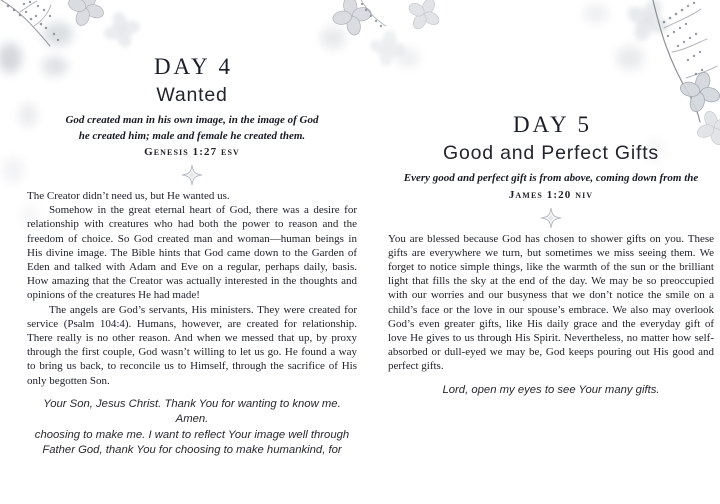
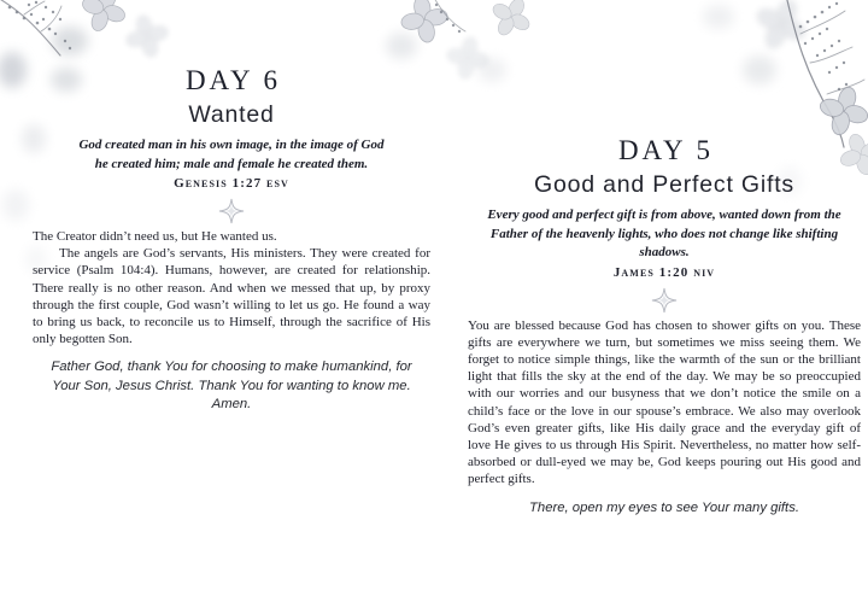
- DAY 4
+ DAY 6
  Wanted
  God created man in his own image, in the image of God
  he created him; male and female he created them.
  Genesis 1:27 esv
  The Creator didn’t need us, but He wanted us.
- Somehow in the great eternal heart of God, there was a desire for relationship with creatures who had both the power to reason and the freedom of choice. So God created man and woman—human beings in His divine image. The Bible hints that God came down to the Garden of Eden and talked with Adam and Eve on a regular, perhaps daily, basis. How amazing that the Creator was actually interested in the thoughts and opinions of the creatures He had made!
  The angels are God’s servants, His ministers. They were created for service (Psalm 104:4). Humans, however, are created for relationship. There really is no other reason. And when we messed that up, by proxy through the first couple, God wasn’t willing to let us go. He found a way to bring us back, to reconcile us to Himself, through the sacrifice of His only begotten Son.
- Your Son, Jesus Christ. Thank You for wanting to know me. Amen.
+ Father God, thank You for choosing to make humankind, for
- choosing to make me. I want to reflect Your image well through
- Father God, thank You for choosing to make humankind, for
+ Your Son, Jesus Christ. Thank You for wanting to know me. Amen.
  DAY 5
  Good and Perfect Gifts
- Every good and perfect gift is from above, coming down from the
+ Every good and perfect gift is from above, wanted down from the
+ Father of the heavenly lights, who does not change like shifting shadows.
  James 1:20 niv
  You are blessed because God has chosen to shower gifts on you. These gifts are everywhere we turn, but sometimes we miss seeing them. We forget to notice simple things, like the warmth of the sun or the brilliant light that fills the sky at the end of the day. We may be so preoccupied with our worries and our busyness that we don’t notice the smile on a child’s face or the love in our spouse’s embrace. We also may overlook God’s even greater gifts, like His daily grace and the everyday gift of love He gives to us through His Spirit. Nevertheless, no matter how self-absorbed or dull-eyed we may be, God keeps pouring out His good and perfect gifts.
- Lord, open my eyes to see Your many gifts.
+ There, open my eyes to see Your many gifts.
